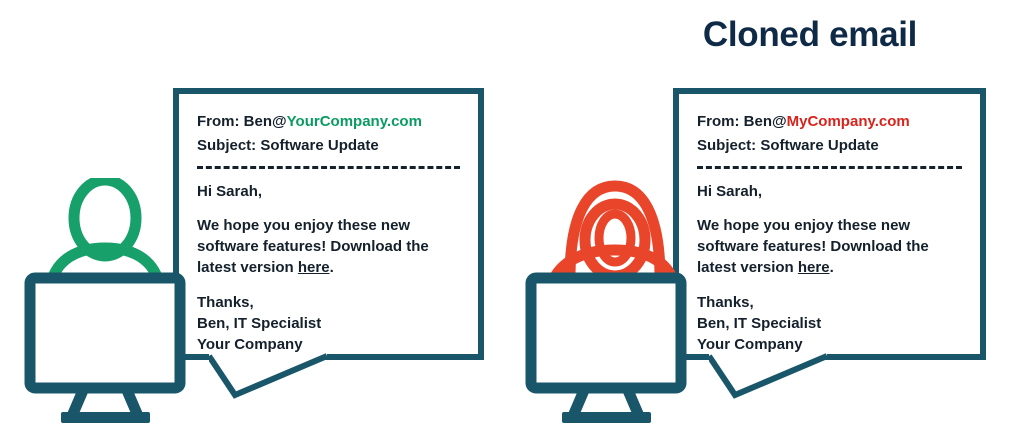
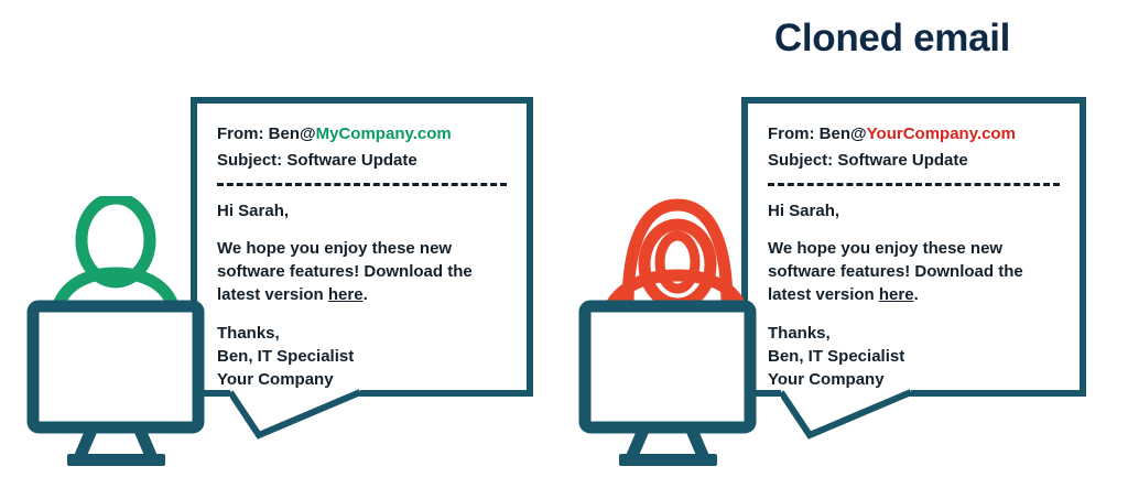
- From: Ben@YourCompany.com
+ From: Ben@MyCompany.com
  Subject: Software Update
  Hi Sarah,
  We hope you enjoy these new software features! Download the latest version here.
  Thanks,
  Ben, IT Specialist
  Your Company
  Cloned email
- From: Ben@MyCompany.com
+ From: Ben@YourCompany.com
  Subject: Software Update
  Hi Sarah,
  We hope you enjoy these new software features! Download the latest version here.
  Thanks,
  Ben, IT Specialist
  Your Company
